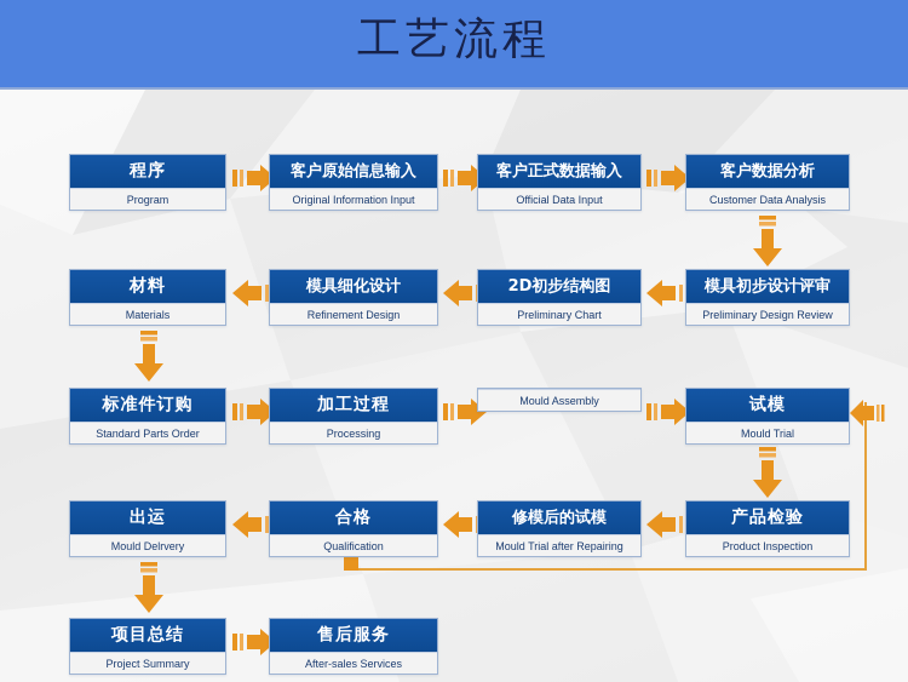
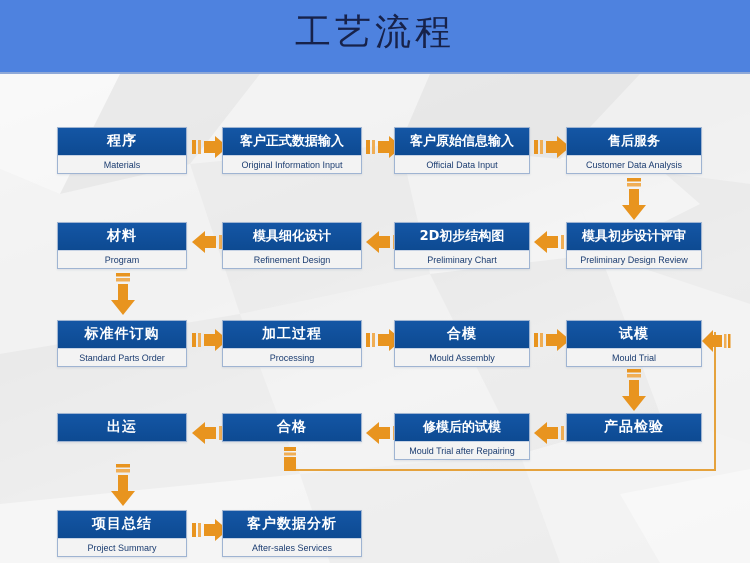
  工艺流程
  程序
- Program
+ Materials
- 客户原始信息输入
+ 客户正式数据输入
  Original Information Input
- 客户正式数据输入
+ 客户原始信息输入
  Official Data Input
- 客户数据分析
+ 售后服务
  Customer Data Analysis
  材料
- Materials
+ Program
  模具细化设计
  Refinement Design
  2D初步结构图
  Preliminary Chart
  模具初步设计评审
  Preliminary Design Review
  标准件订购
  Standard Parts Order
  加工过程
  Processing
+ 合模
  Mould Assembly
  试模
  Mould Trial
  出运
- Mould Delrvery
  合格
- Qualification
  修模后的试模
  Mould Trial after Repairing
  产品检验
- Product Inspection
  项目总结
  Project Summary
- 售后服务
+ 客户数据分析
  After-sales Services
